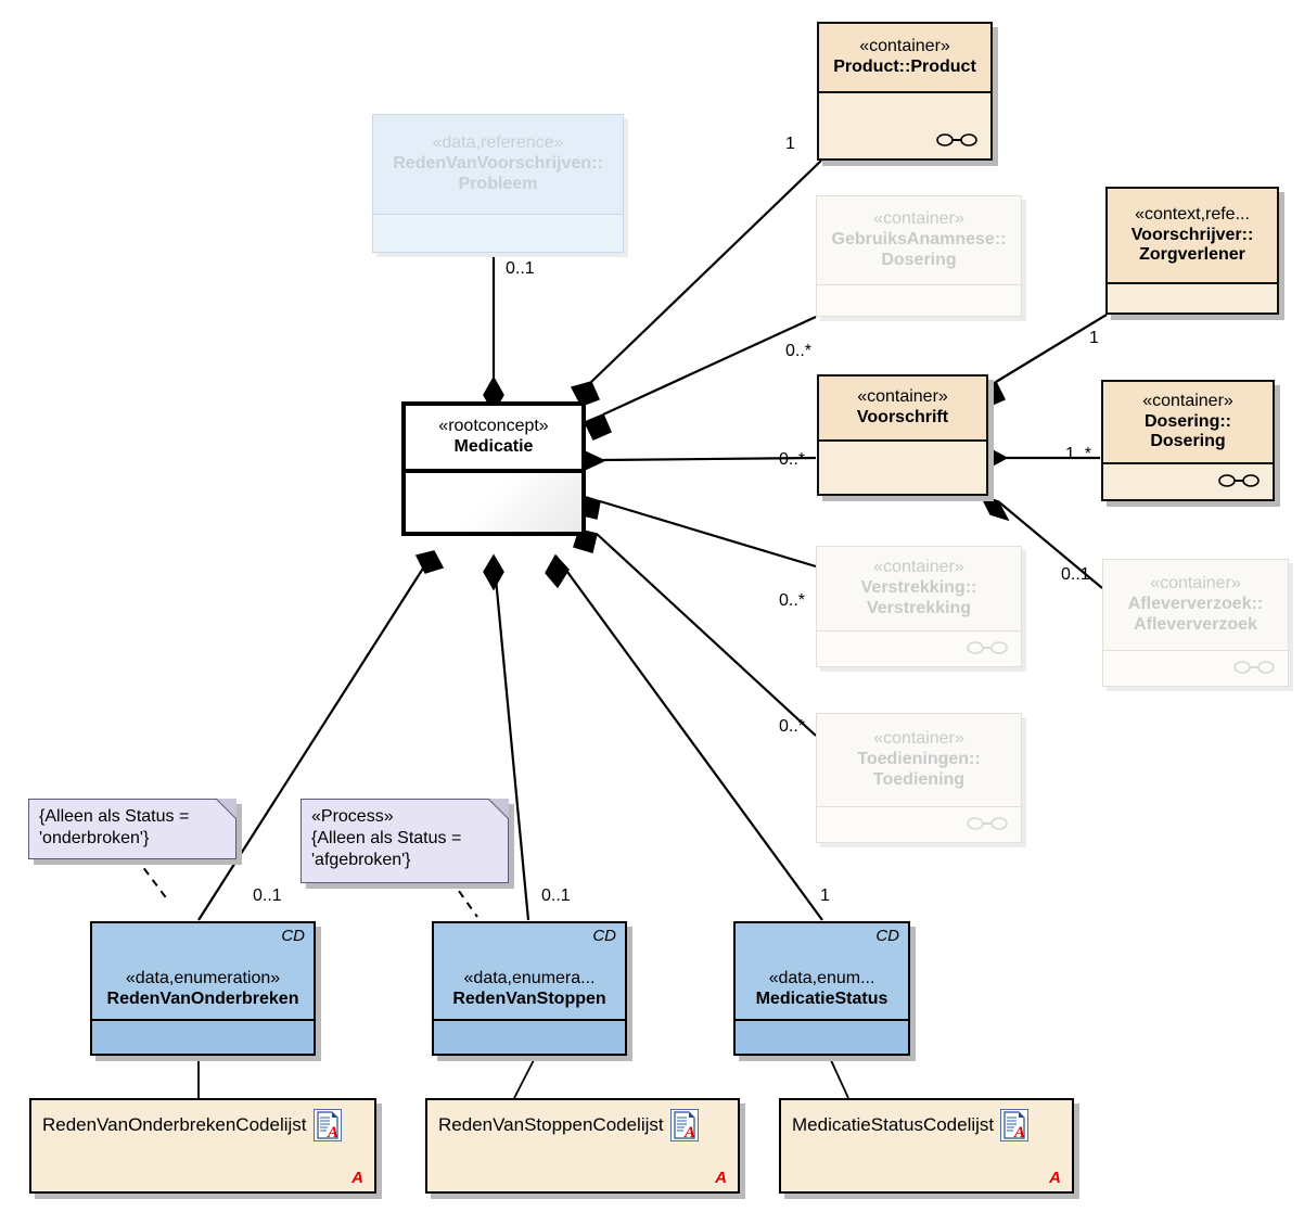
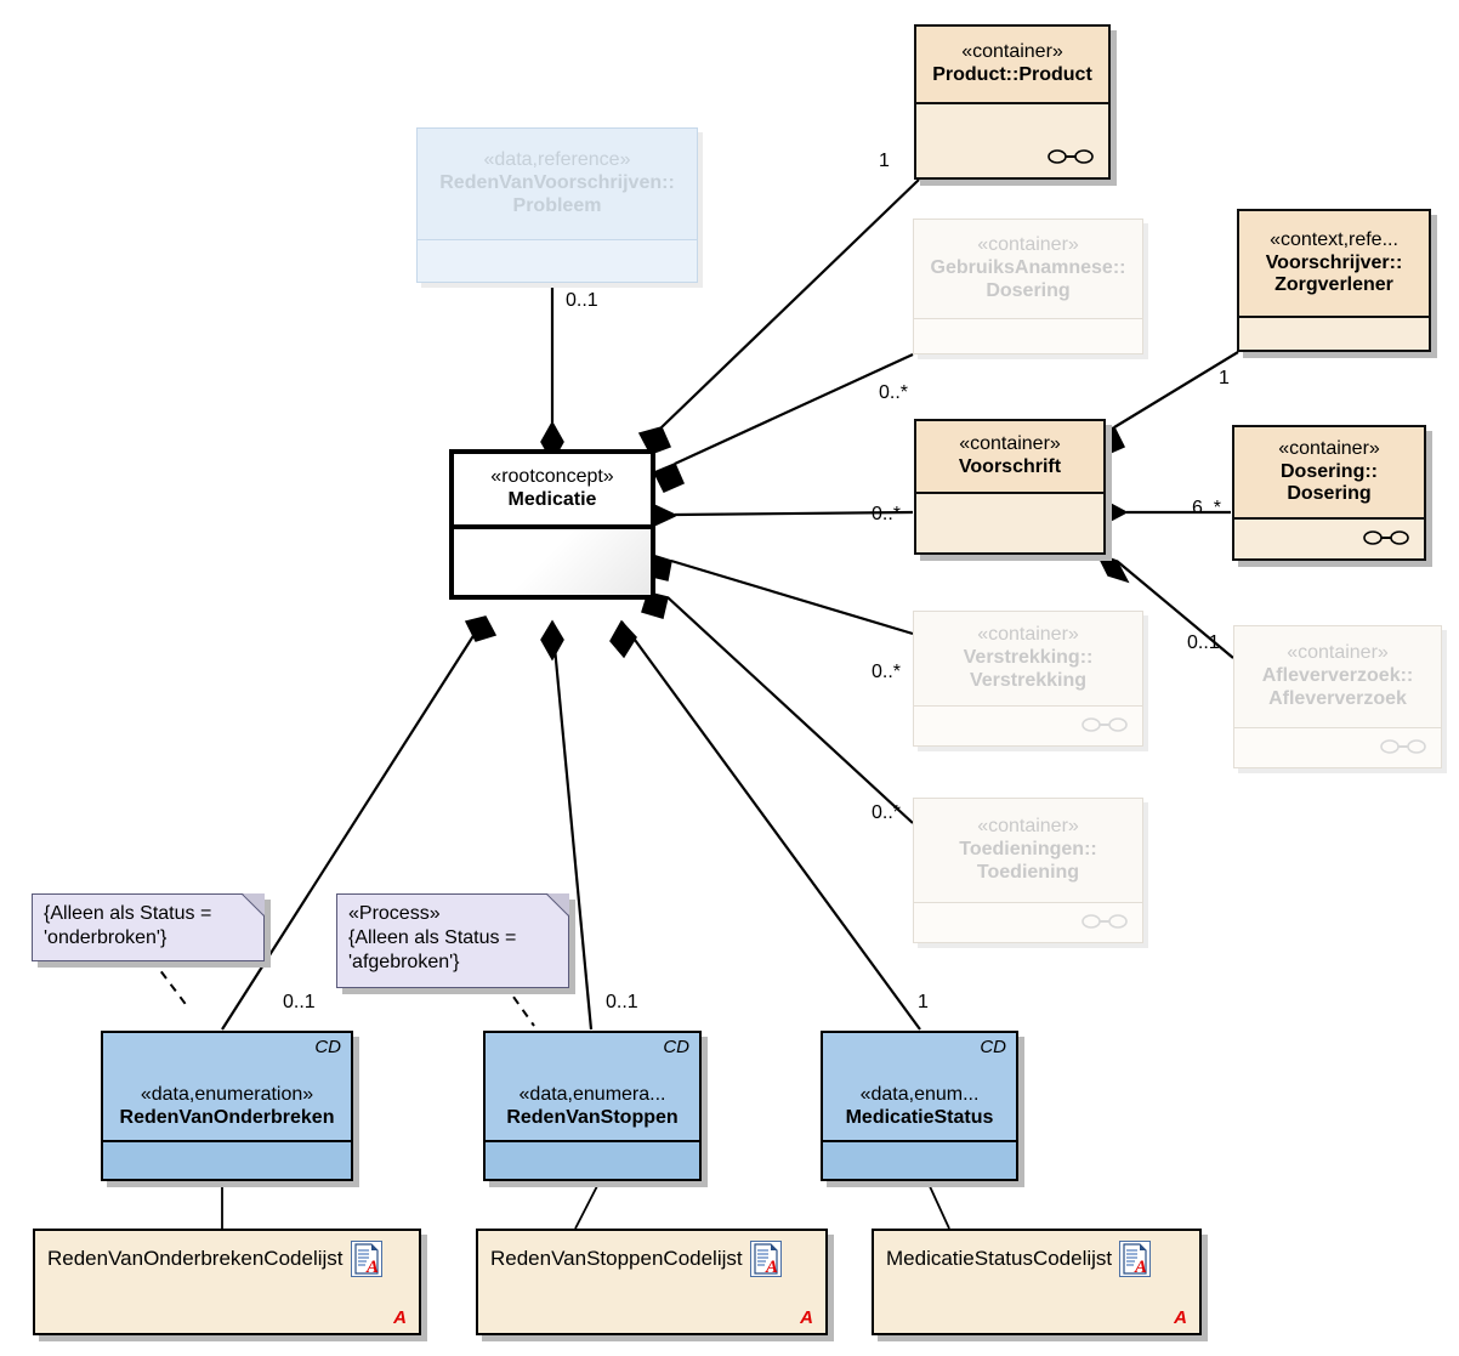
  «data,reference»
  RedenVanVoorschrijven::
  Probleem
  «container»
  Product::Product
  «container»
  GebruiksAnamnese::
  Dosering
  «context,refe...
  Voorschrijver::
  Zorgverlener
  «rootconcept»
  Medicatie
  «container»
  Voorschrift
  «container»
  Dosering::
  Dosering
  «container»
  Verstrekking::
  Verstrekking
  «container»
  Afleververzoek::
  Afleververzoek
  «container»
  Toedieningen::
  Toediening
  CD
  «data,enumeration»
  RedenVanOnderbreken
  CD
  «data,enumera...
  RedenVanStoppen
  CD
  «data,enum...
  MedicatieStatus
  RedenVanOnderbrekenCodelijst
  A
  A
  RedenVanStoppenCodelijst
  A
  A
  MedicatieStatusCodelijst
  A
  A
  {Alleen als Status =
  'onderbroken'}
  «Process»
  {Alleen als Status =
  'afgebroken'}
  0..1
  1
  0..*
  0..*
  1
- 1..*
+ 6..*
  0..1
  0..*
  0..*
  0..1
  0..1
  1
